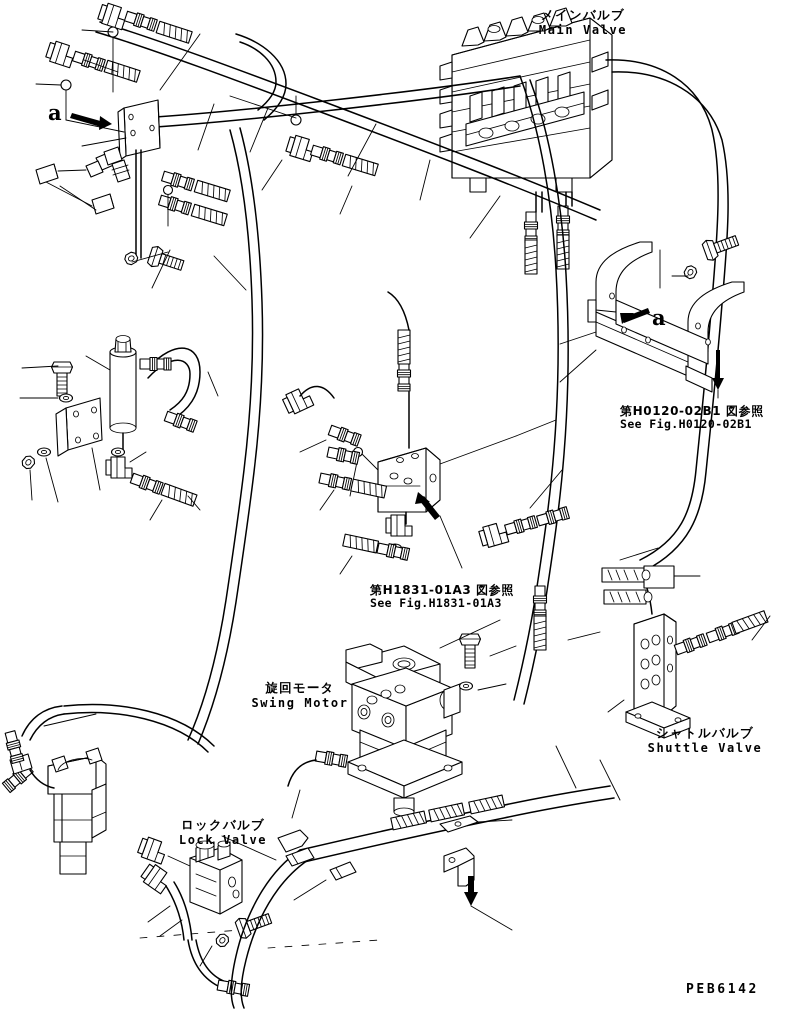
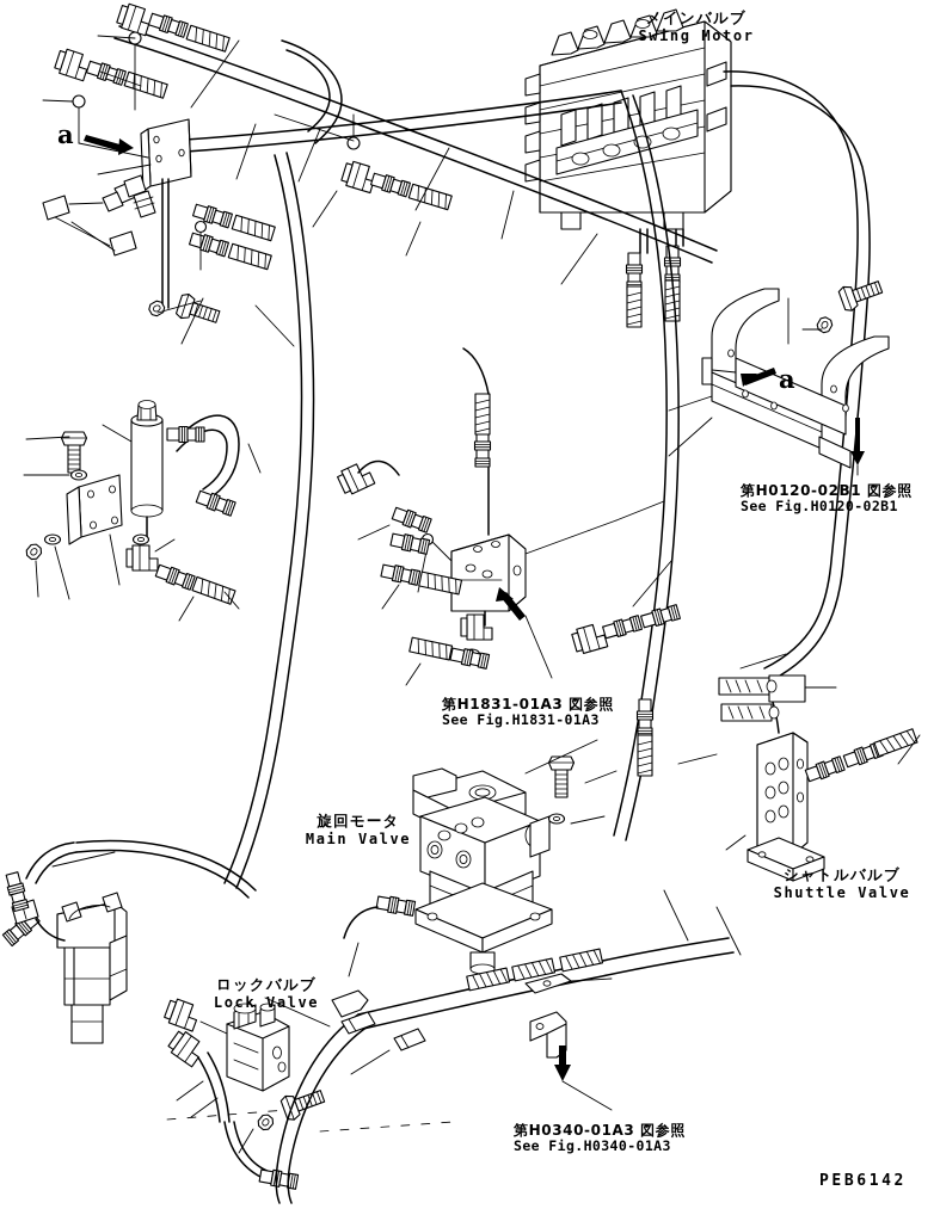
  メインバルブ
- Main Valve
+ Swing Motor
  旋回モータ
- Swing Motor
+ Main Valve
  シャトルバルブ
  Shuttle Valve
  ロックバルブ
  Lock Valve
  第H0120-02B1 図参照
  See Fig.H0120-02B1
  第H1831-01A3 図参照
  See Fig.H1831-01A3
+ 第H0340-01A3 図参照
+ See Fig.H0340-01A3
  a
  a
  PEB6142
